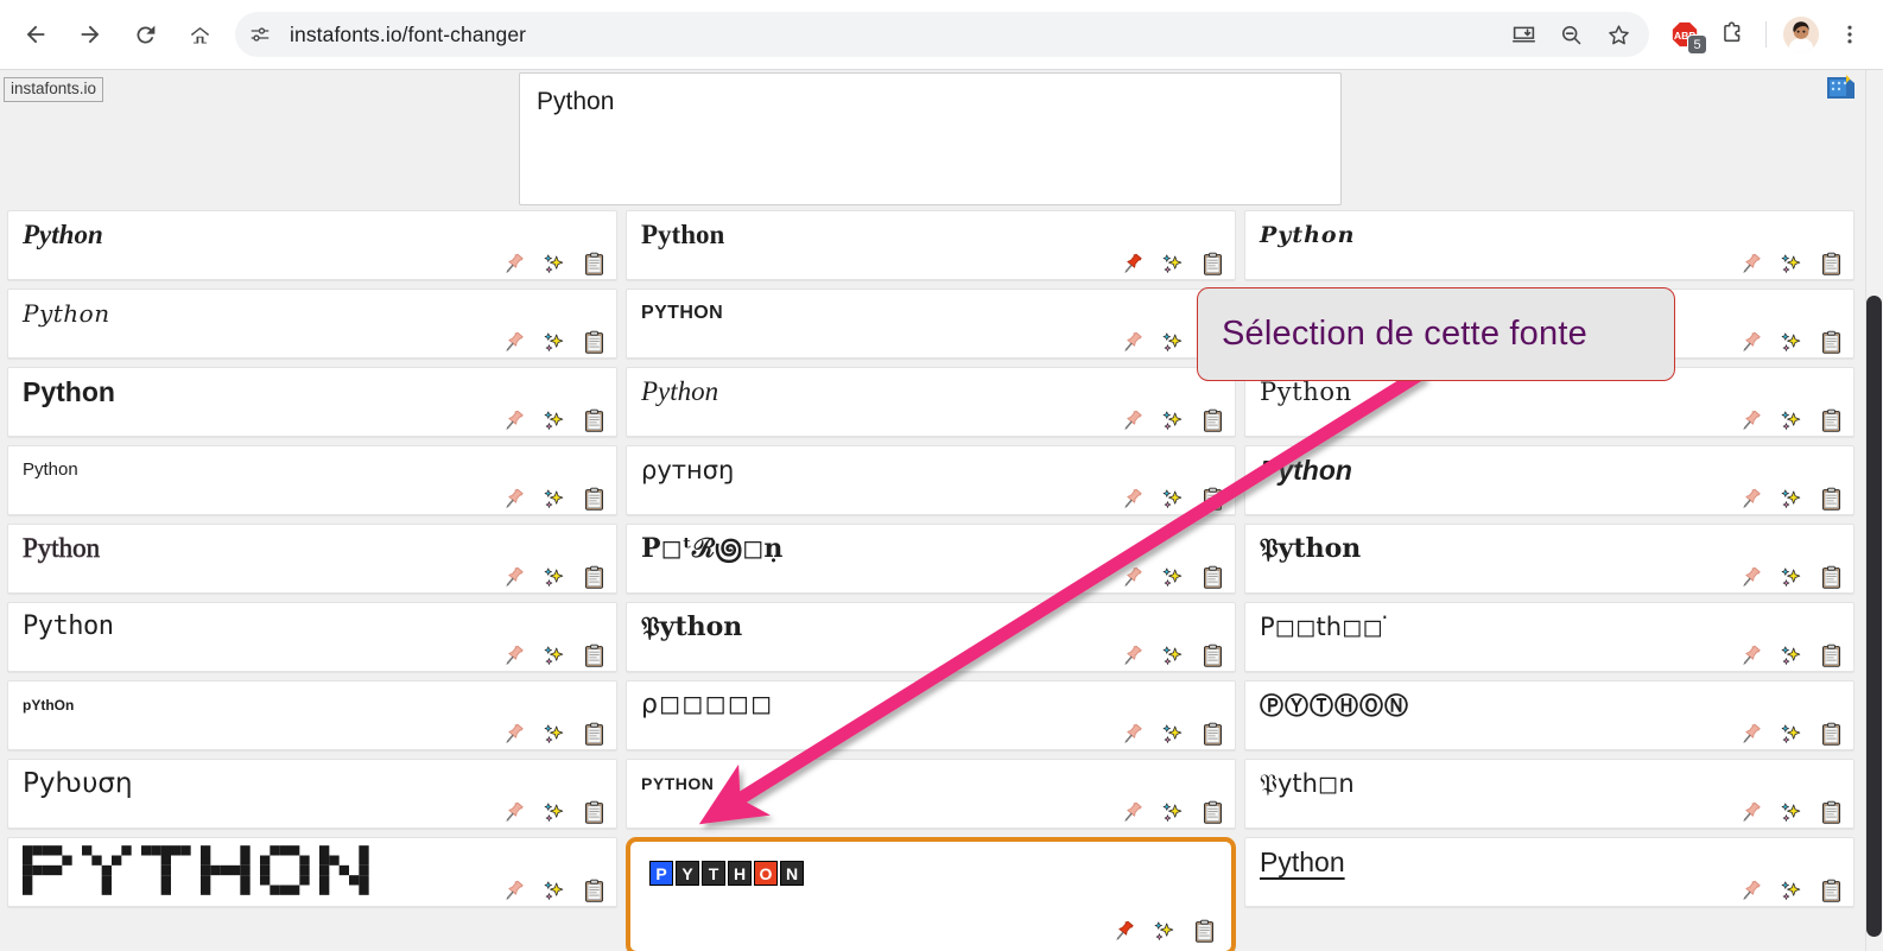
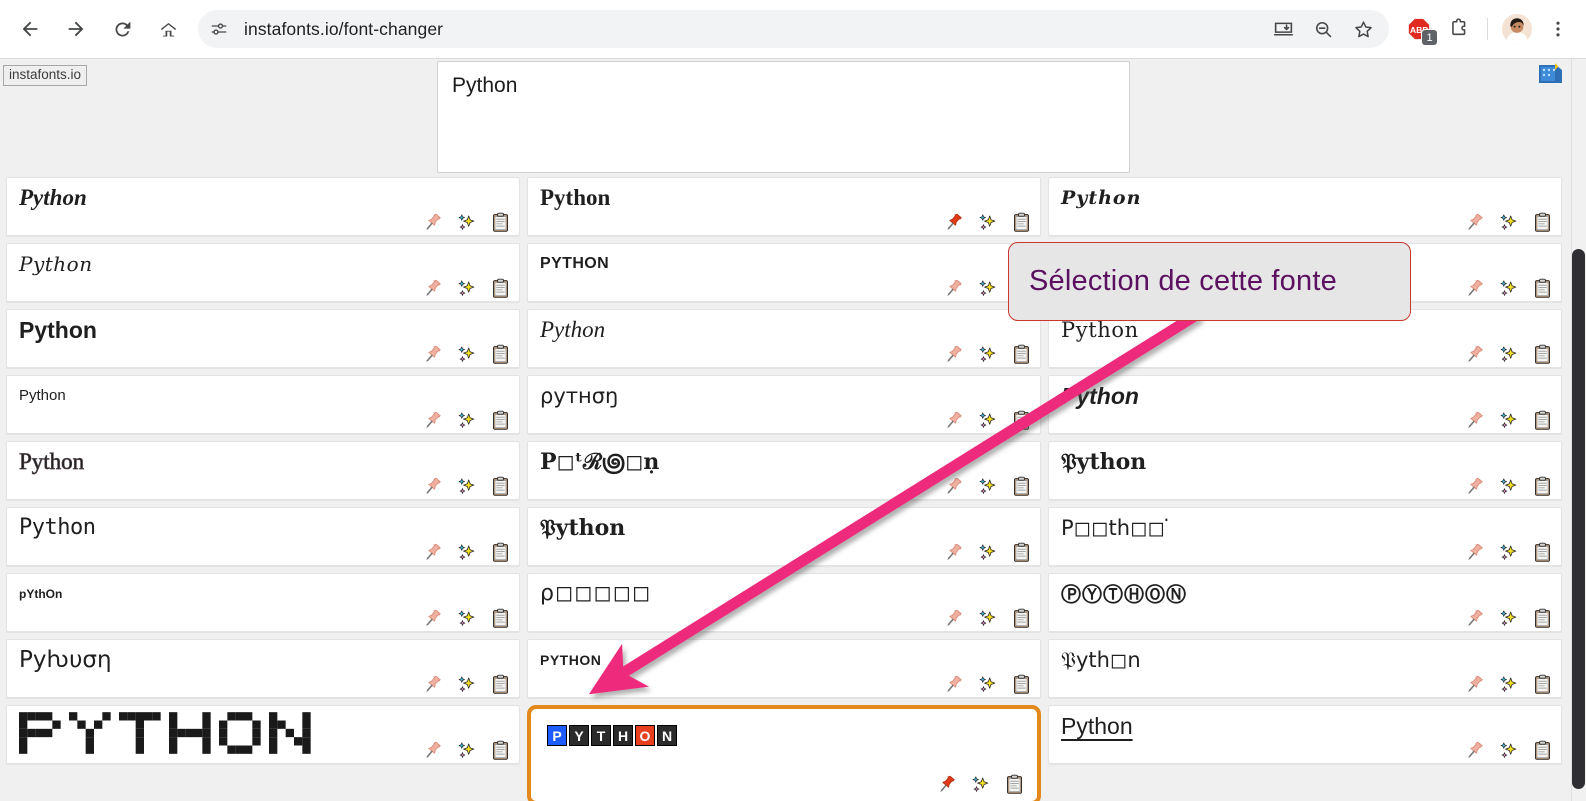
  instafonts.io/font-changer
- 5
+ 1
  instafonts.io
  Python
  Python
  Python
  Python
  Python
  Python
  Python
  pYthOn
  Pуƕυση
  Python
  PYTHON
  Python
  ρутнσŋ
  P◻ᵗℛ౷◻ṇ
  𝔓ython
  ρ◻◻◻◻◻
  PYTHON
  P
  Y
  T
  H
  O
  N
  Python
  Python
  ython
  𝔓ython
  P◻◻th◻◻ ̇
  ⓅⓎⓉⒽⓄⓃ
  𝔓yth◻n
  Python
  Sélection de cette fonte
